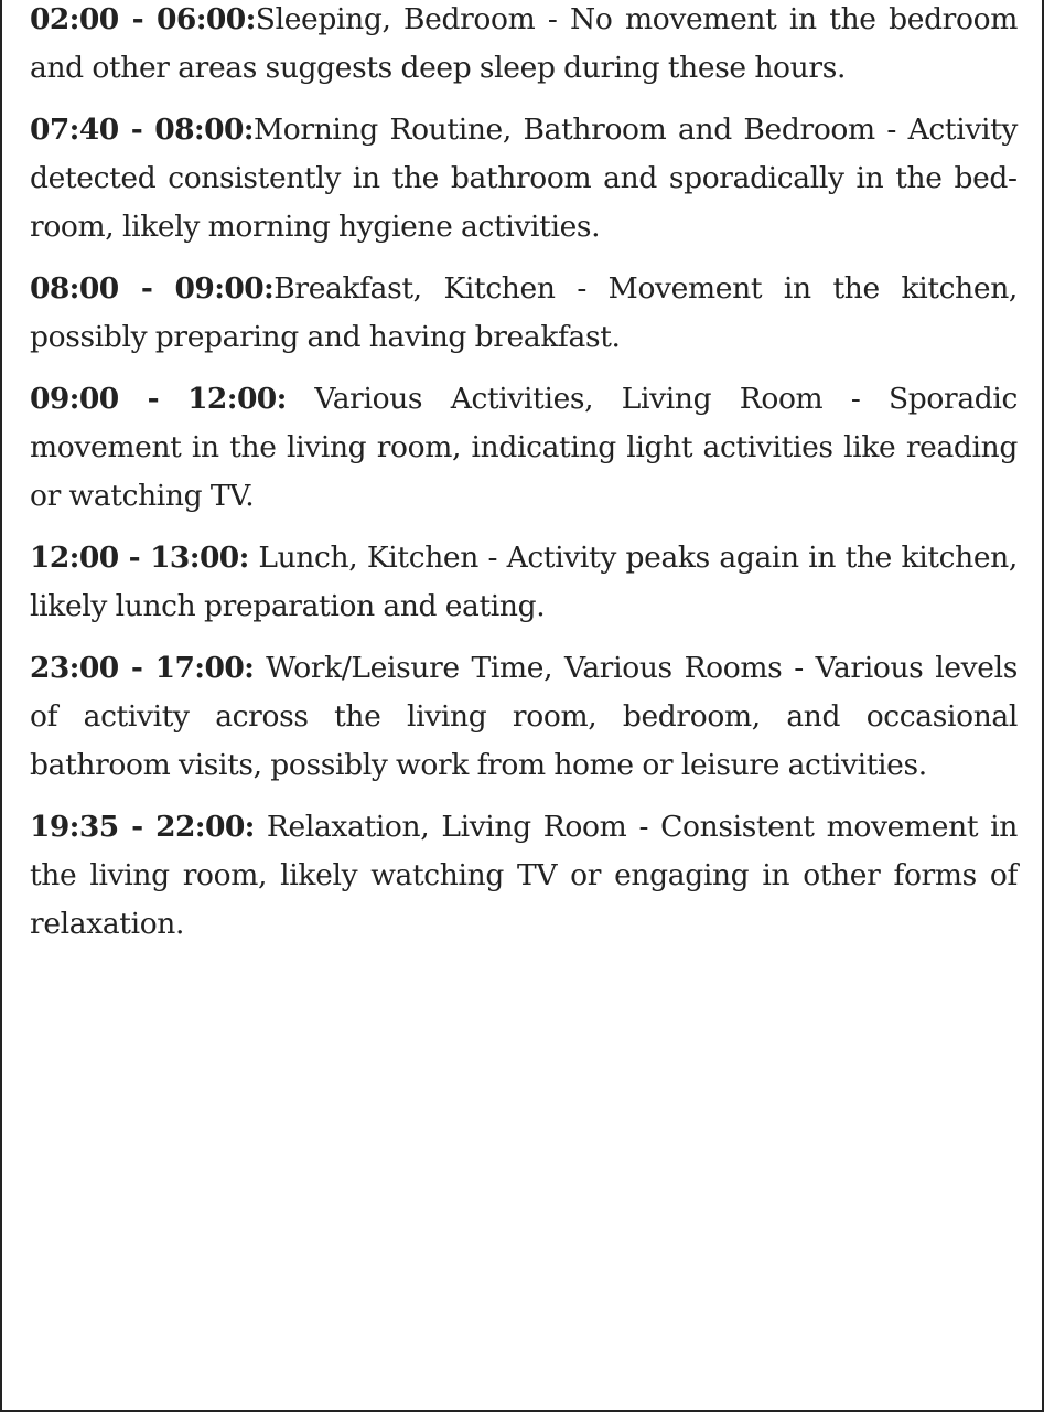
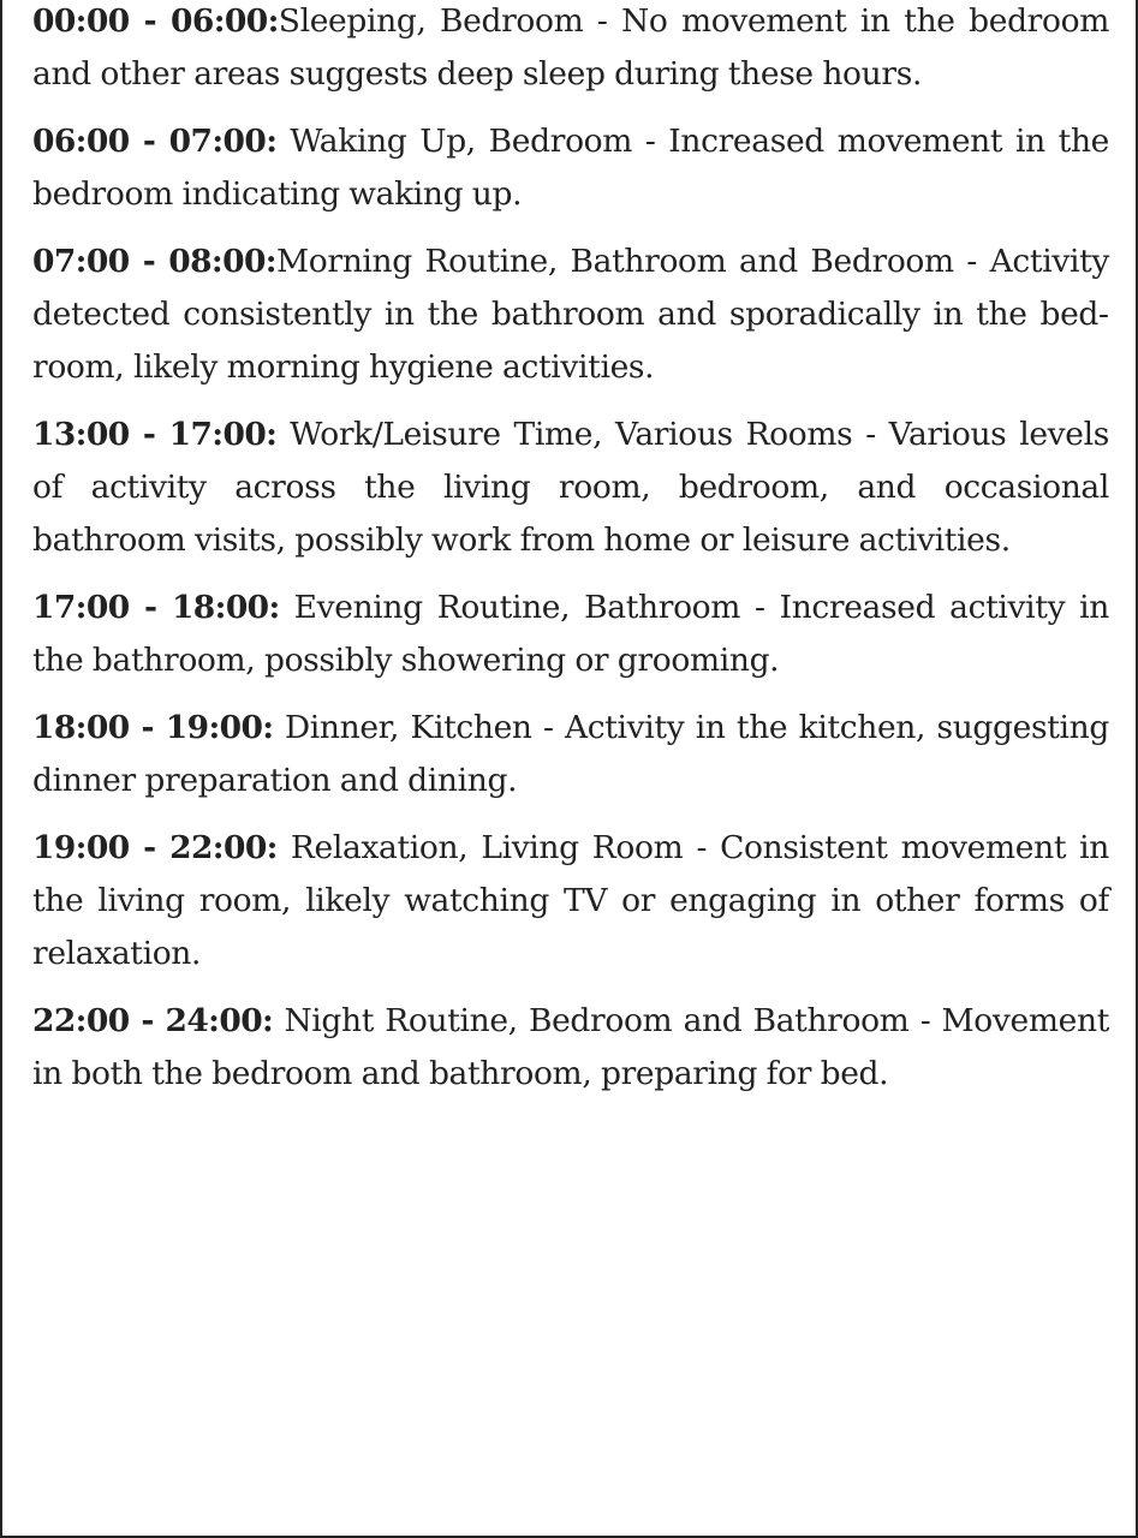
- 02:00 - 06:00:Sleeping, Bedroom - No movement in the bedroom and other areas suggests deep sleep during these hours.
+ 00:00 - 06:00:Sleeping, Bedroom - No movement in the bedroom and other areas suggests deep sleep during these hours.
+ 06:00 - 07:00: Waking Up, Bedroom - Increased movement in the bedroom indicating waking up.
- 07:40 - 08:00:Morning Routine, Bathroom and Bedroom - Activity detected consistently in the bathroom and sporadically in the bed­oom, likely morning hygiene activities.
+ 07:00 - 08:00:Morning Routine, Bathroom and Bedroom - Activity detected consistently in the bathroom and sporadically in the bed­oom, likely morning hygiene activities.
- 08:00 - 09:00:Breakfast, Kitchen - Movement in the kitchen, possibly preparing and having breakfast.
- 09:00 - 12:00: Various Activities, Living Room - Sporadic movement in the living room, indicating light activities like reading or watching TV.
- 12:00 - 13:00: Lunch, Kitchen - Activity peaks again in the kitchen, likely lunch preparation and eating.
- 23:00 - 17:00: Work/Leisure Time, Various Rooms - Various levels of activity across the living room, bedroom, and occasional bathroom visits, possibly work from home or leisure activities.
+ 13:00 - 17:00: Work/Leisure Time, Various Rooms - Various levels of activity across the living room, bedroom, and occasional bathroom visits, possibly work from home or leisure activities.
+ 17:00 - 18:00: Evening Routine, Bathroom - Increased activity in the bathroom, possibly showering or grooming.
+ 18:00 - 19:00: Dinner, Kitchen - Activity in the kitchen, suggesting dinner preparation and dining.
- 19:35 - 22:00: Relaxation, Living Room - Consistent movement in the living room, likely watching TV or engaging in other forms of relaxation.
+ 19:00 - 22:00: Relaxation, Living Room - Consistent movement in the living room, likely watching TV or engaging in other forms of relaxation.
+ 22:00 - 24:00: Night Routine, Bedroom and Bathroom - Movement in both the bedroom and bathroom, preparing for bed.
